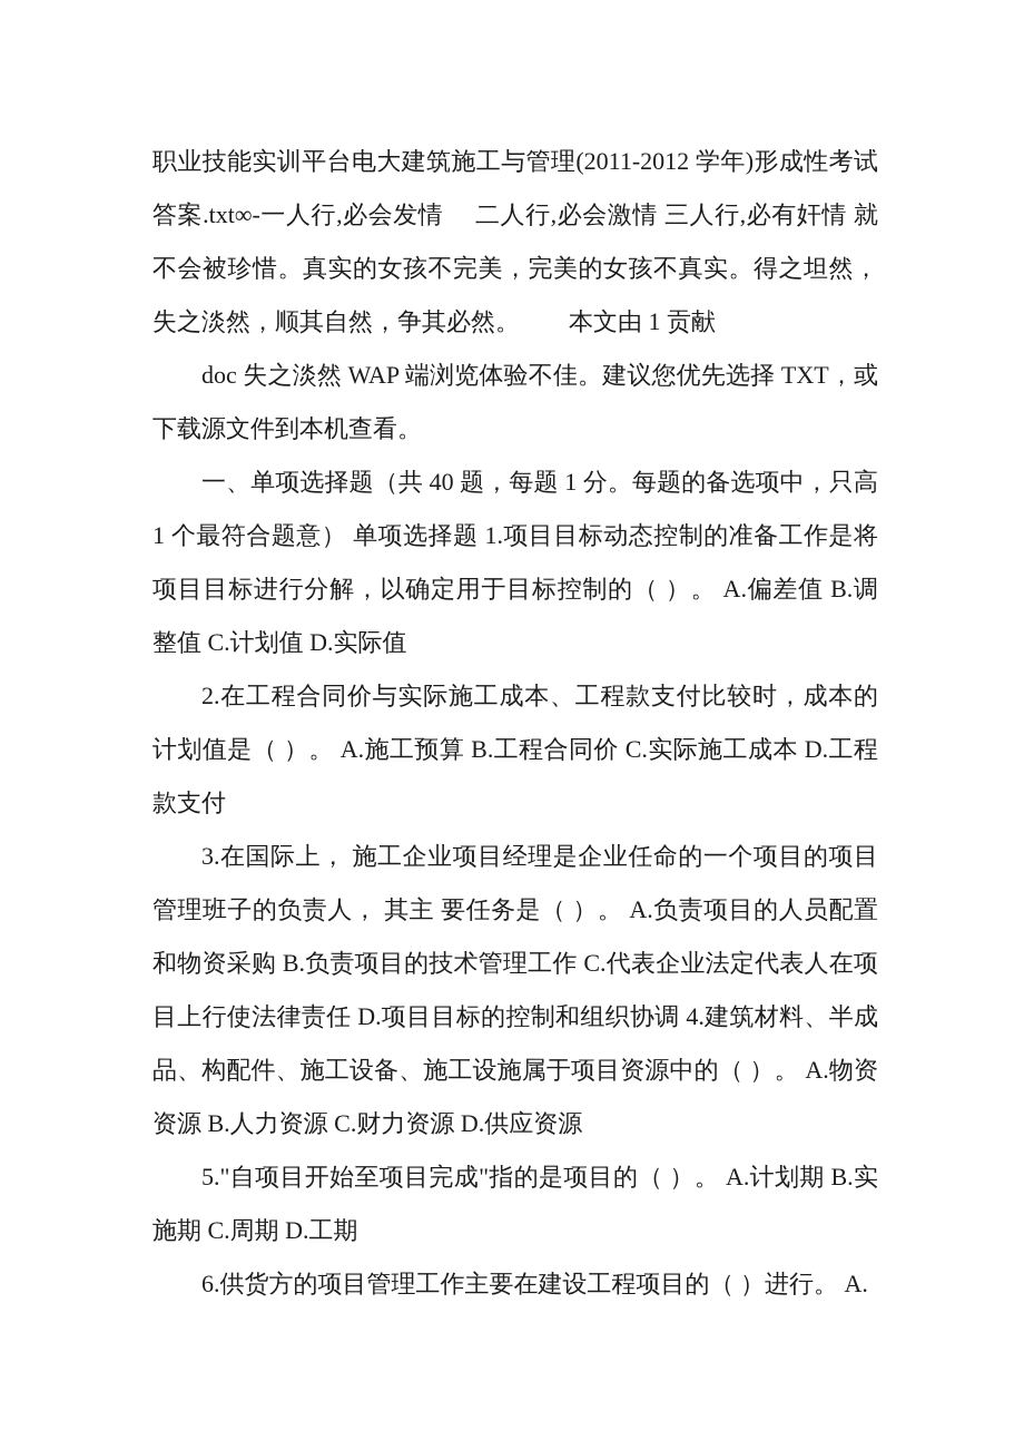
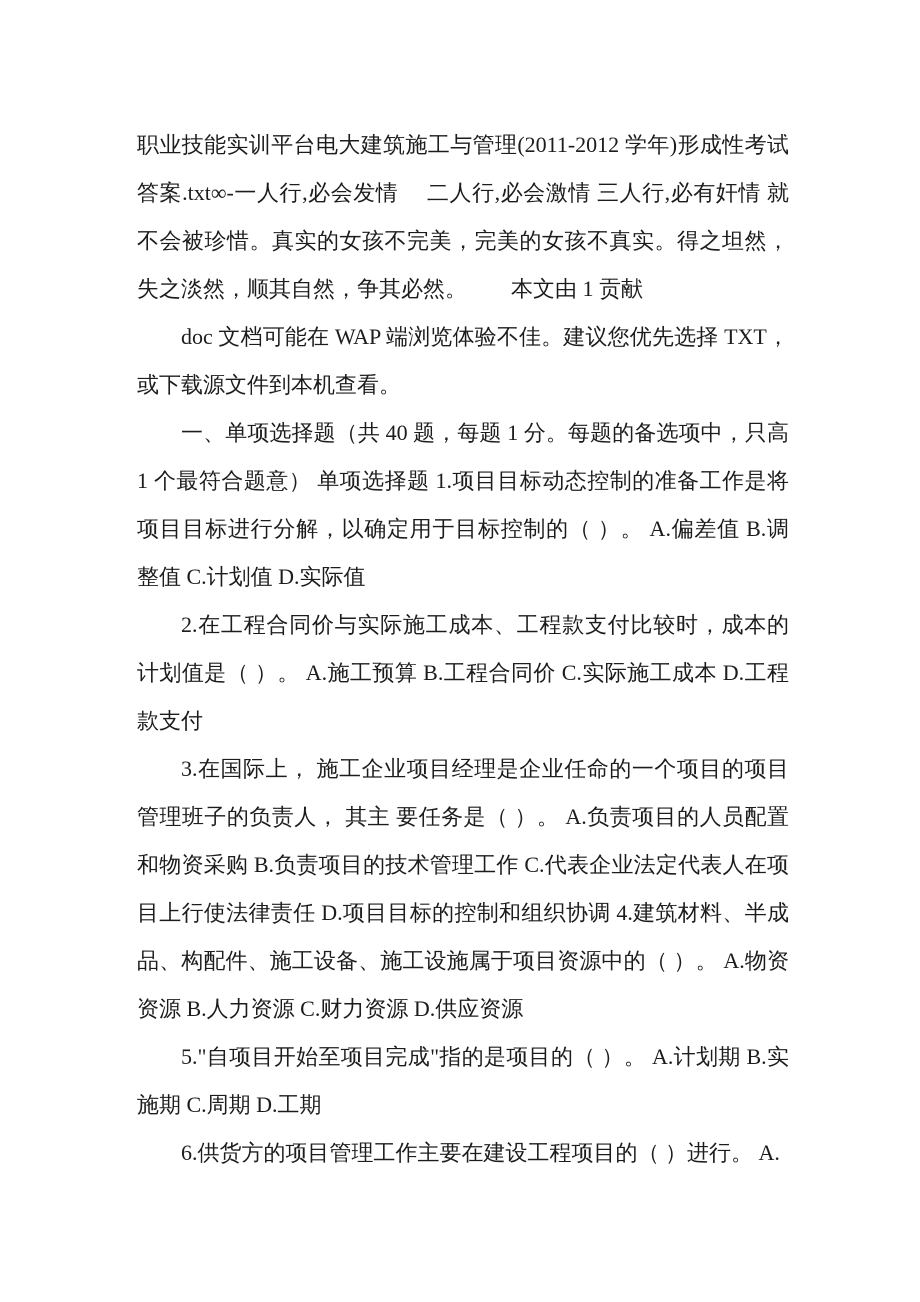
  职业技能实训平台电大建筑施工与管理(2011-2012 学年)形成性考试答案.txt∞-一人行,必会发情 二人行,必会激情 三人行,必有奸情 就不会被珍惜。真实的女孩不完美，完美的女孩不真实。得之坦然，失之淡然，顺其自然，争其必然。 本文由 1 贡献
- doc 失之淡然 WAP 端浏览体验不佳。建议您优先选择 TXT，或下载源文件到本机查看。
+ doc 文档可能在 WAP 端浏览体验不佳。建议您优先选择 TXT，或下载源文件到本机查看。
  一、单项选择题（共 40 题，每题 1 分。每题的备选项中，只高 1 个最符合题意） 单项选择题 1.项目目标动态控制的准备工作是将项目目标进行分解，以确定用于目标控制的（ ）。 A.偏差值 B.调整值 C.计划值 D.实际值
  2.在工程合同价与实际施工成本、工程款支付比较时，成本的计划值是（ ）。 A.施工预算 B.工程合同价 C.实际施工成本 D.工程款支付
  3.在国际上， 施工企业项目经理是企业任命的一个项目的项目管理班子的负责人， 其主 要任务是（ ）。 A.负责项目的人员配置和物资采购 B.负责项目的技术管理工作 C.代表企业法定代表人在项目上行使法律责任 D.项目目标的控制和组织协调 4.建筑材料、半成品、构配件、施工设备、施工设施属于项目资源中的（ ）。 A.物资资源 B.人力资源 C.财力资源 D.供应资源
  5."自项目开始至项目完成"指的是项目的（ ）。 A.计划期 B.实施期 C.周期 D.工期
  6.供货方的项目管理工作主要在建设工程项目的（ ）进行。 A.
